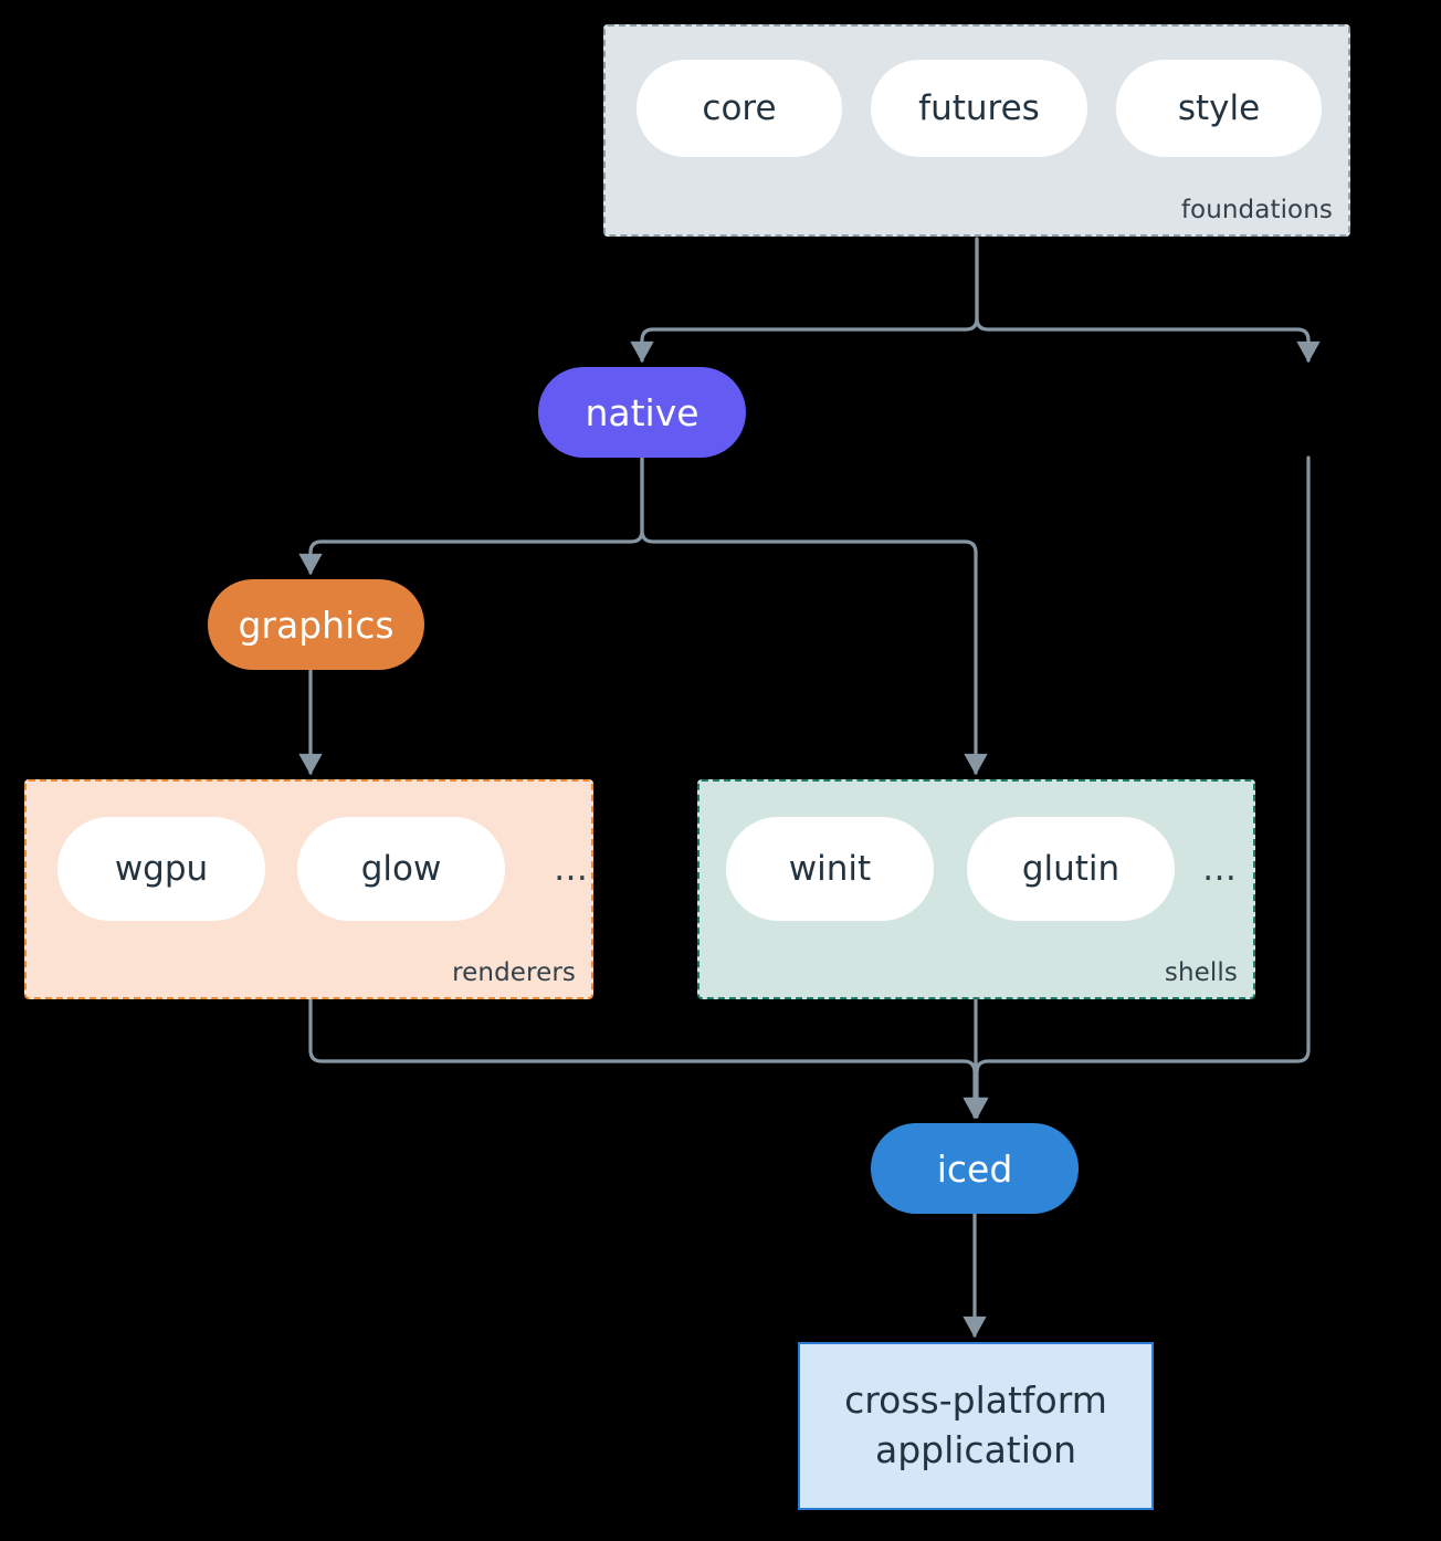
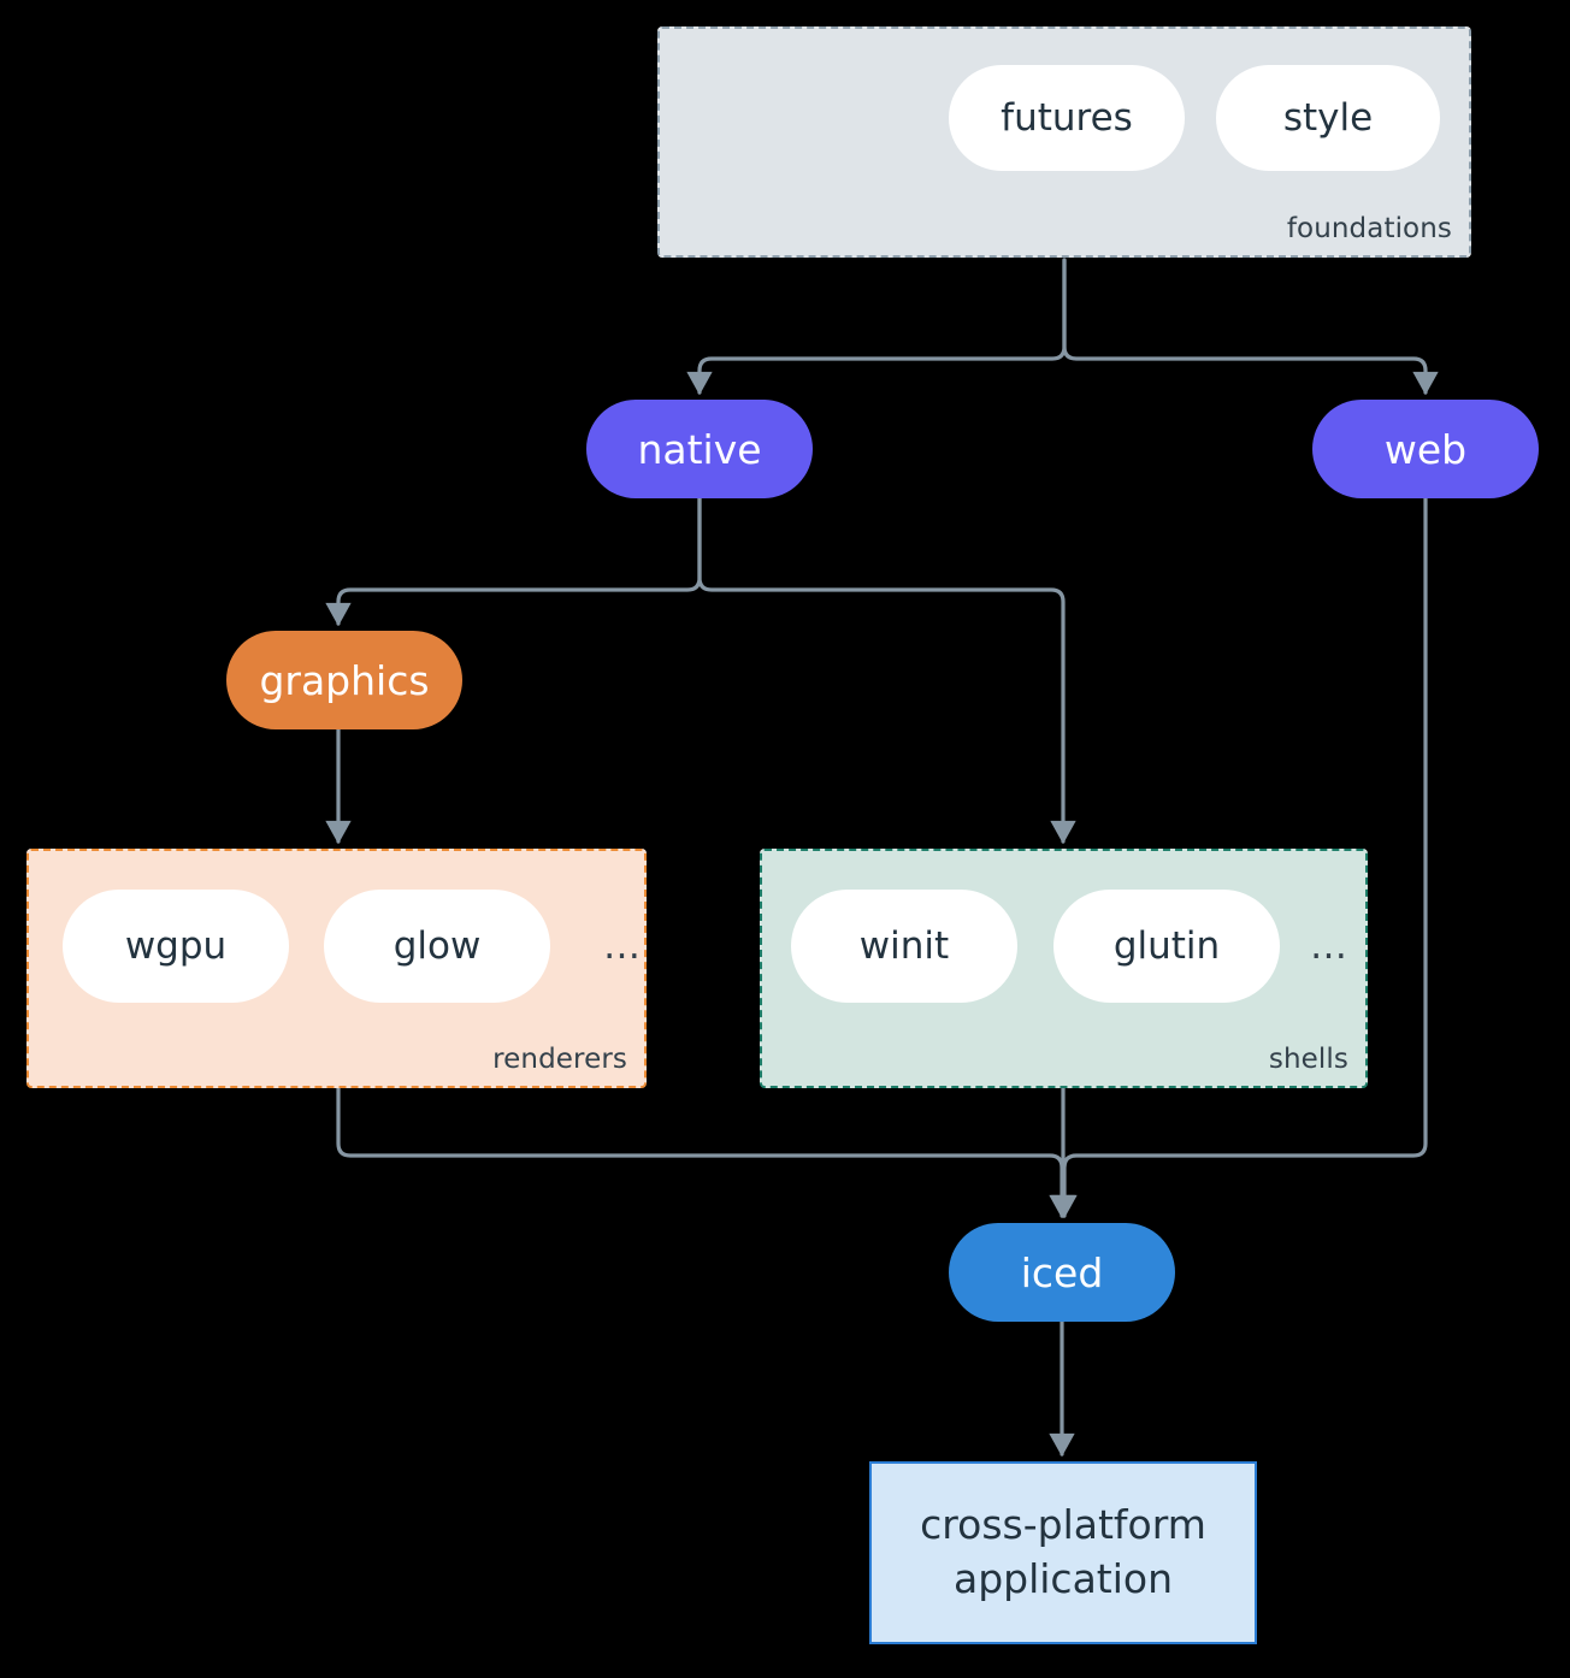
- core
  futures
  style
  foundations
  wgpu
  glow
  …
  renderers
  winit
  glutin
  …
  shells
  native
+ web
  graphics
  iced
  cross-platform
  application
